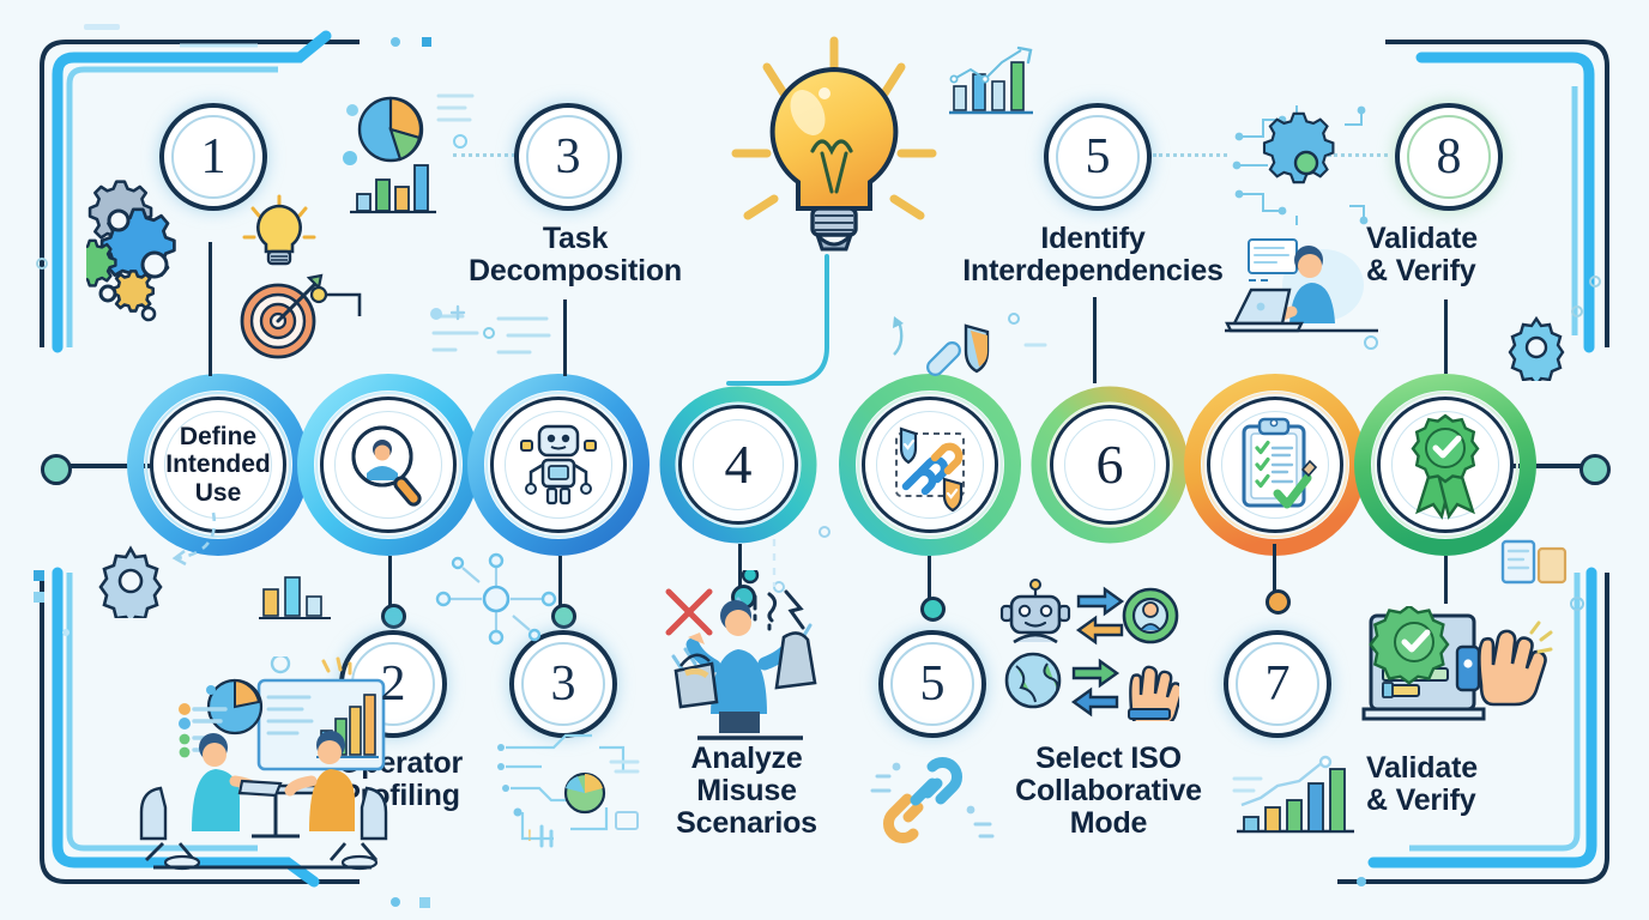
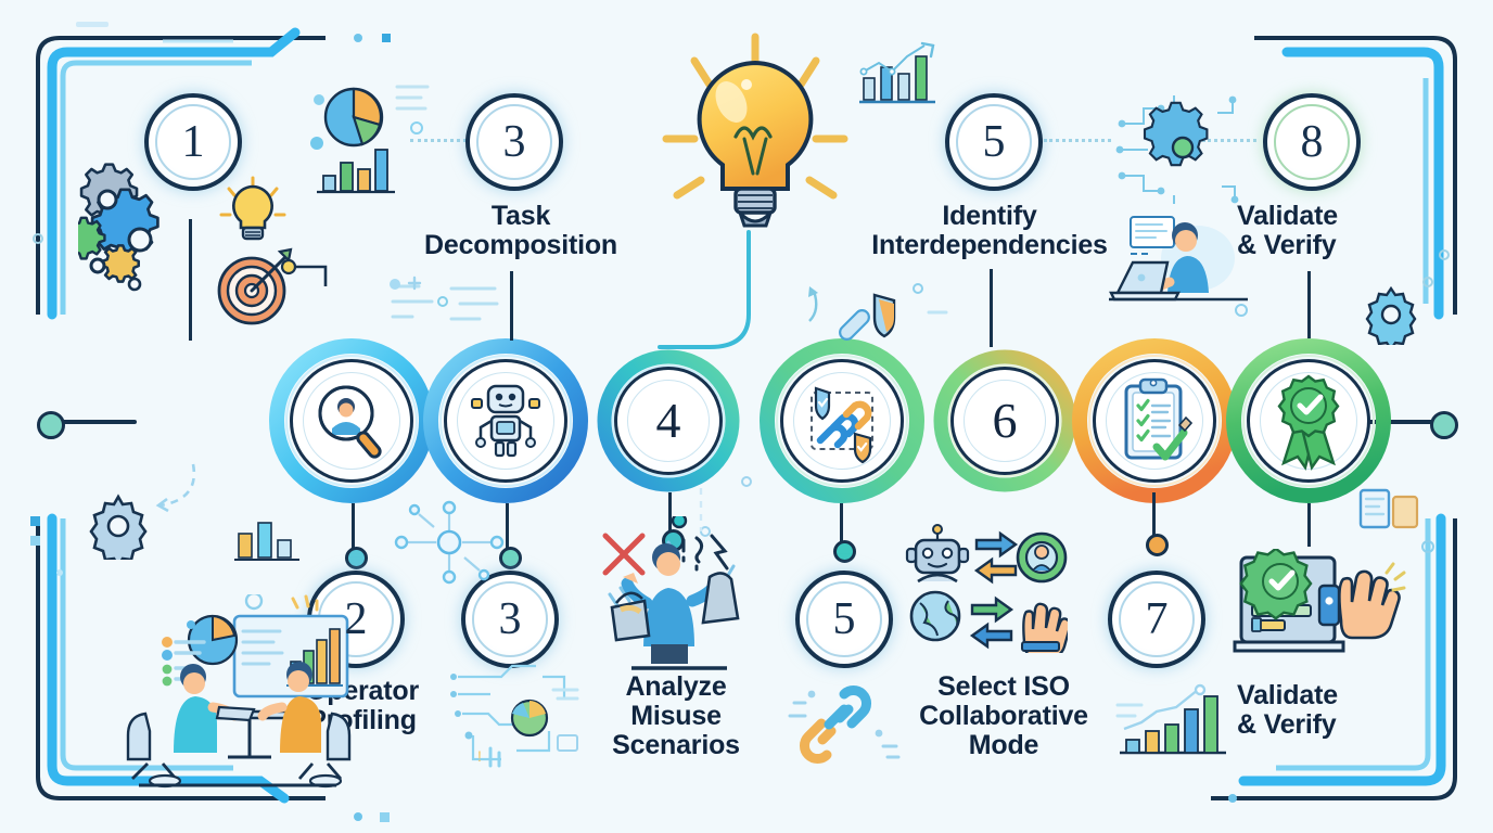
- Define
- Intended
- Use
  4
  6
  1
  3
  Task
  Decomposition
  5
  Identify
  Interdependencies
  8
  Validate
  & Verify
  2
  erator
  3
  Analyze
  Misuse
  Scenarios
  5
  Select ISO
  Collaborative
  Mode
  7
  Validate
  & Verify
  !
